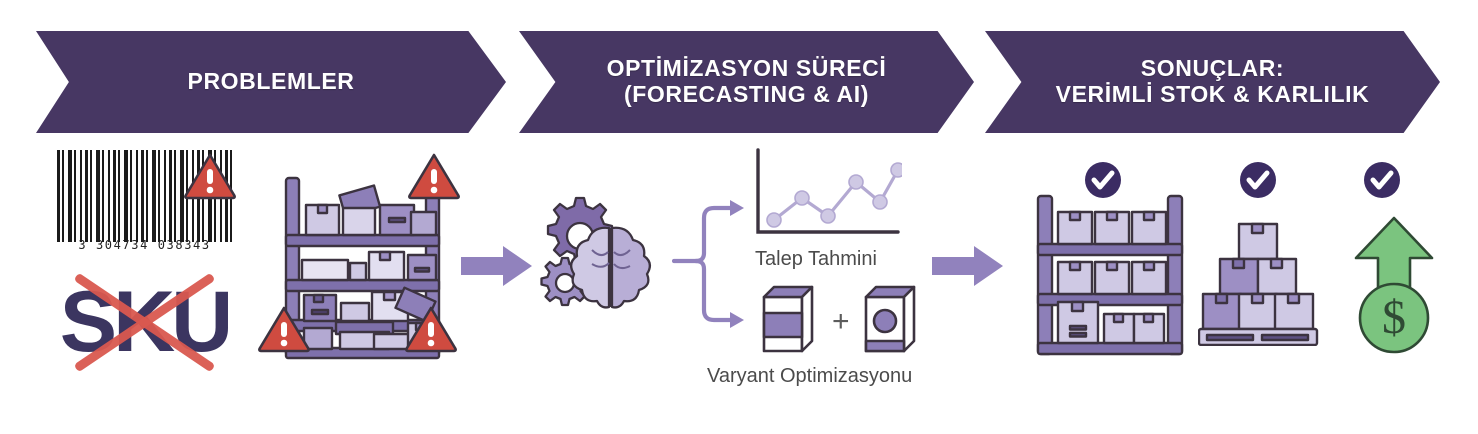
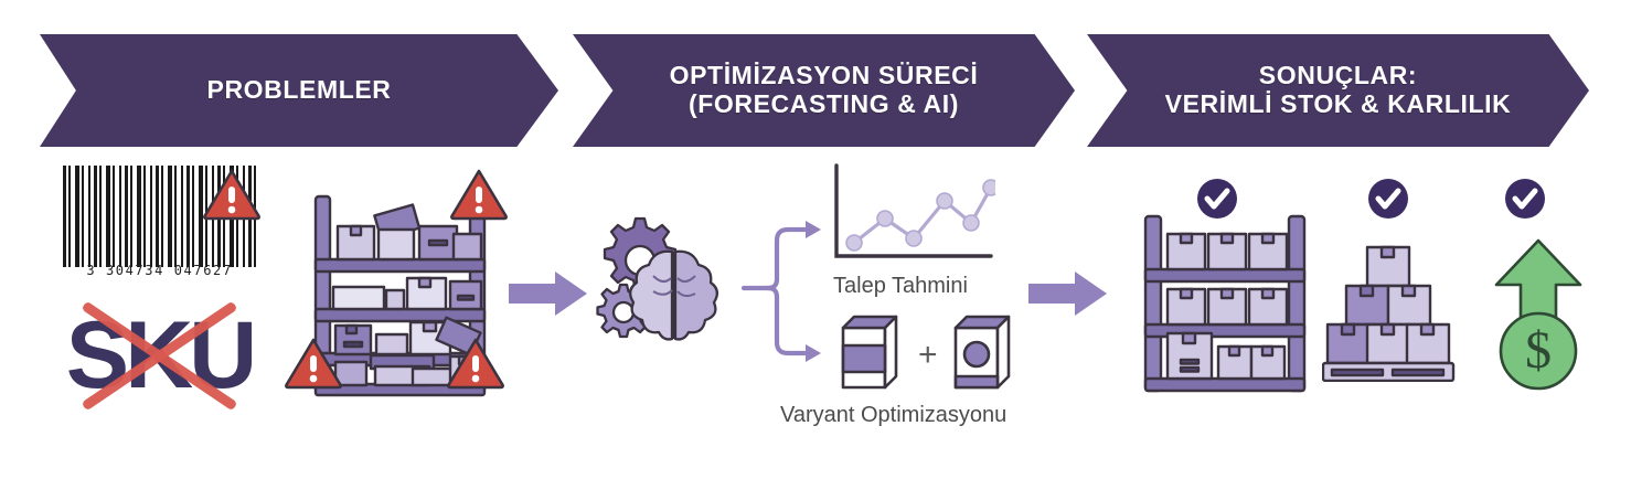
  PROBLEMLER
  OPTİMİZASYON SÜRECİ
  (FORECASTING & AI)
  SONUÇLAR:
  VERİMLİ STOK & KARLILIK
- 3 304734 038343
+ 3 304734 047627
  Talep Tahmini
  +
  Varyant Optimizasyonu
  $
